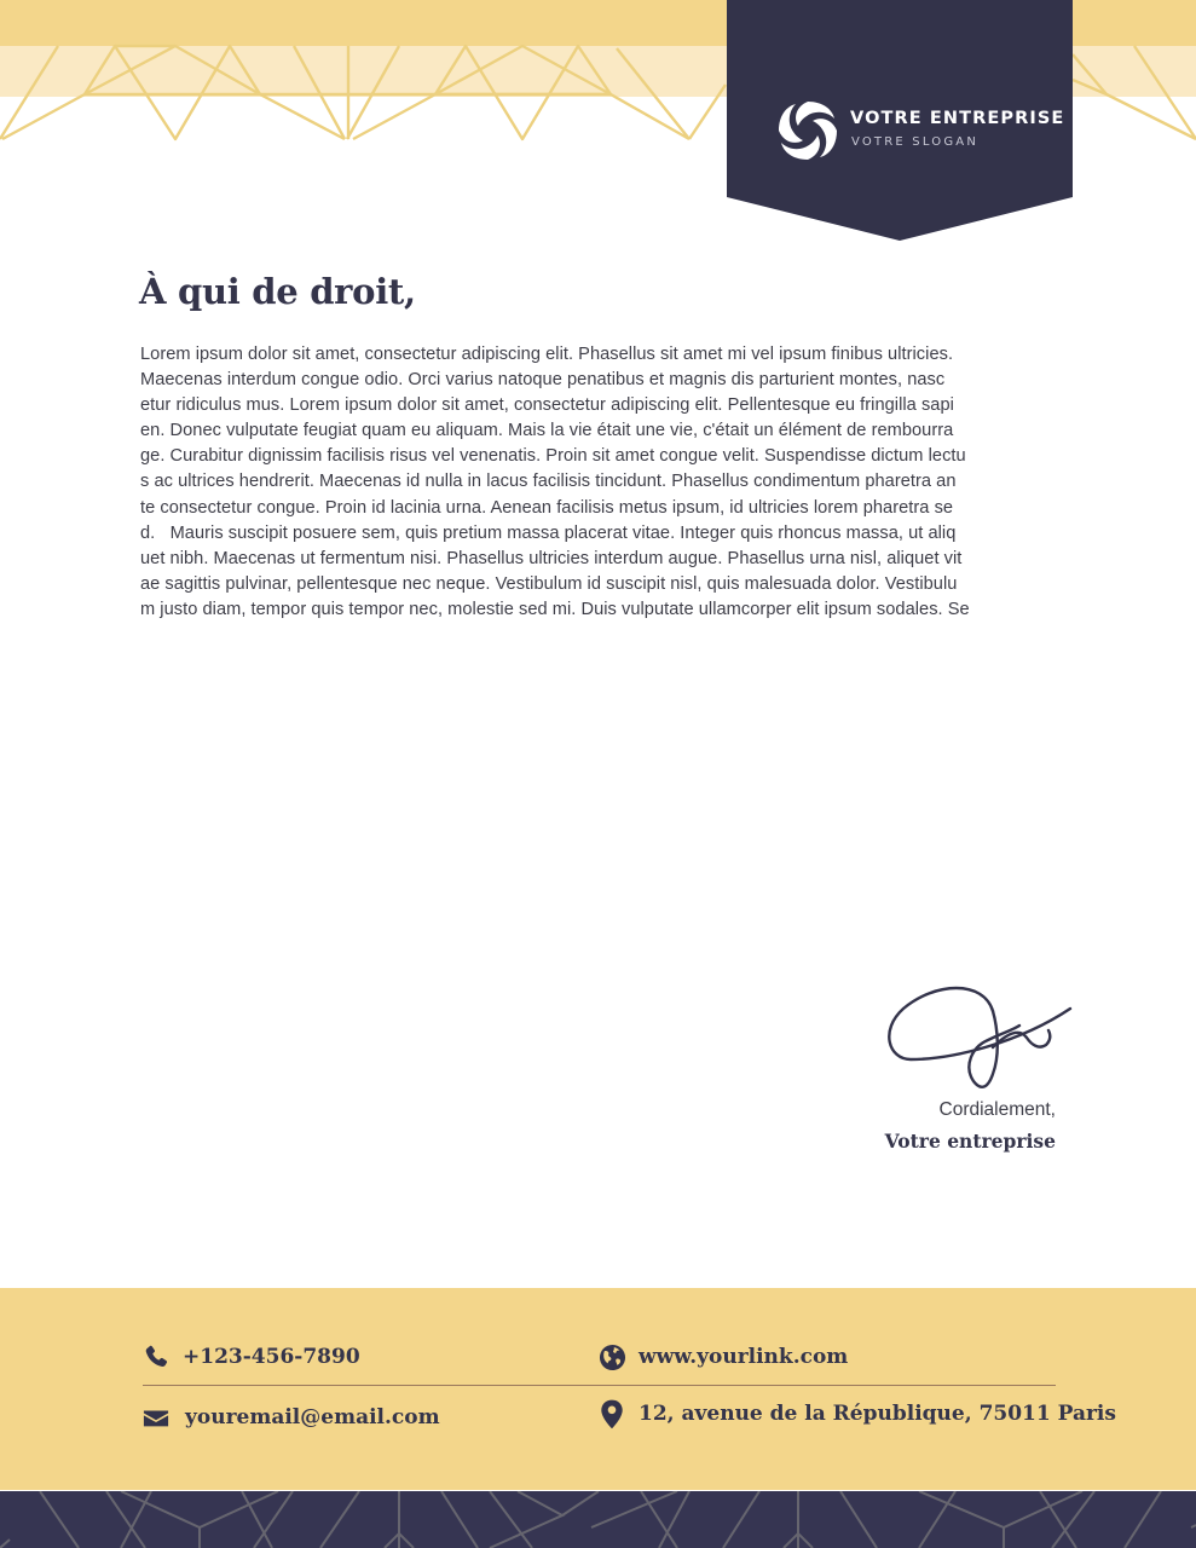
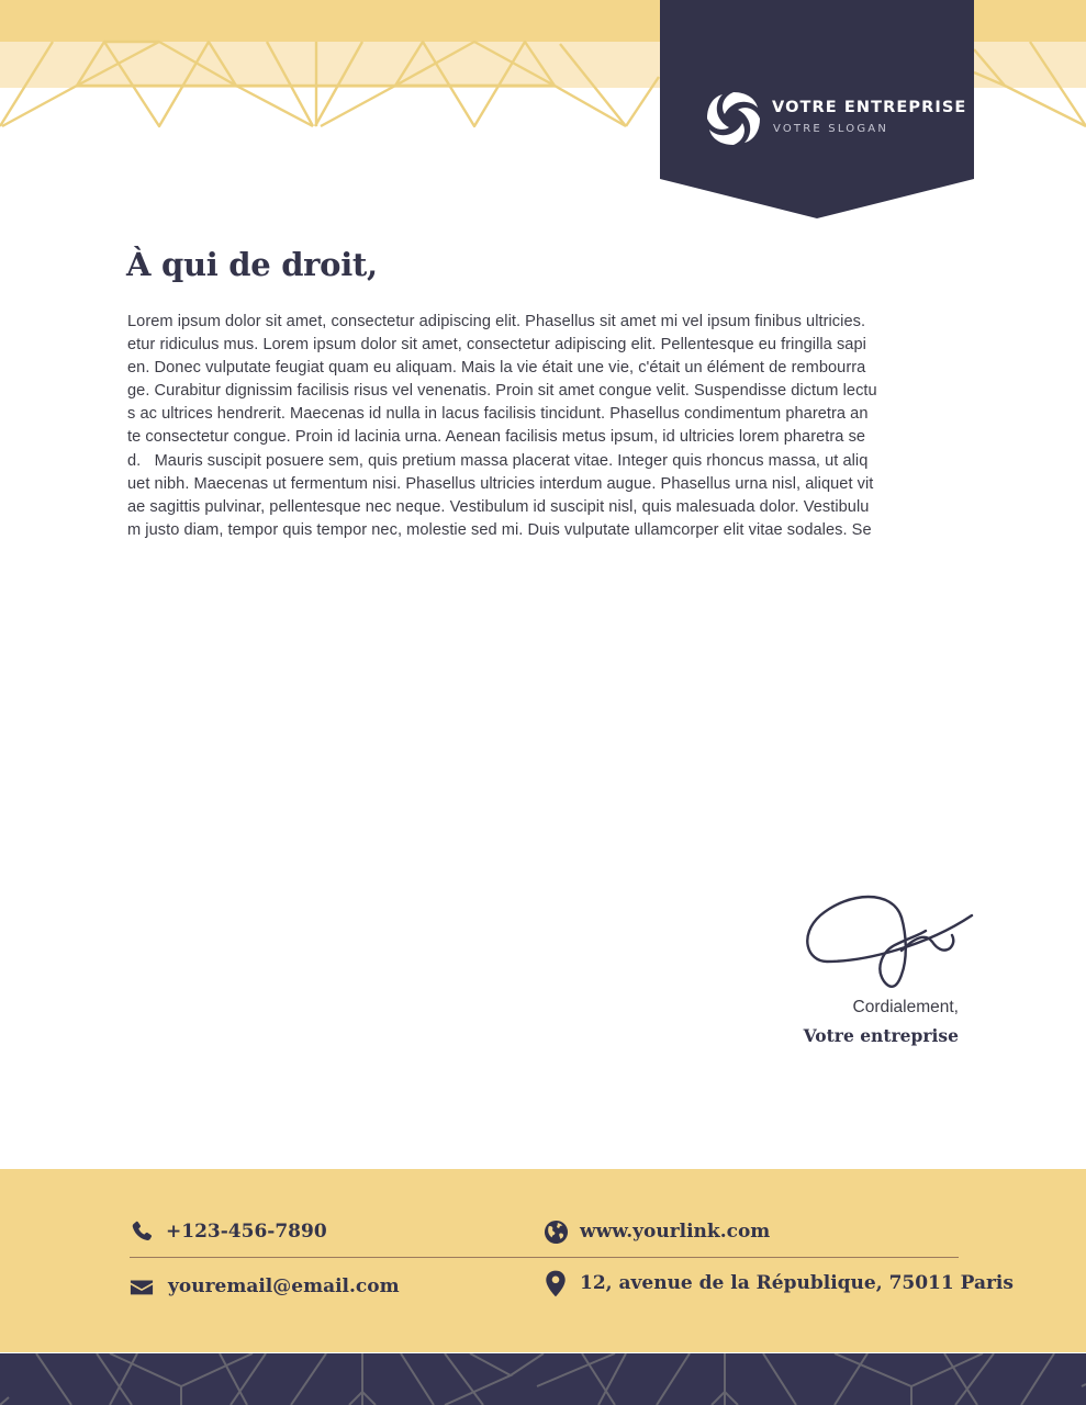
  VOTRE ENTREPRISE
  VOTRE SLOGAN
  À qui de droit,
  Lorem ipsum dolor sit amet, consectetur adipiscing elit. Phasellus sit amet mi vel ipsum finibus ultricies.
- Maecenas interdum congue odio. Orci varius natoque penatibus et magnis dis parturient montes, nasc
  etur ridiculus mus. Lorem ipsum dolor sit amet, consectetur adipiscing elit. Pellentesque eu fringilla sapi
  en. Donec vulputate feugiat quam eu aliquam. Mais la vie était une vie, c'était un élément de rembourra
  ge. Curabitur dignissim facilisis risus vel venenatis. Proin sit amet congue velit. Suspendisse dictum lectu
  s ac ultrices hendrerit. Maecenas id nulla in lacus facilisis tincidunt. Phasellus condimentum pharetra an
  te consectetur congue. Proin id lacinia urna. Aenean facilisis metus ipsum, id ultricies lorem pharetra se
  d. Mauris suscipit posuere sem, quis pretium massa placerat vitae. Integer quis rhoncus massa, ut aliq
  uet nibh. Maecenas ut fermentum nisi. Phasellus ultricies interdum augue. Phasellus urna nisl, aliquet vit
  ae sagittis pulvinar, pellentesque nec neque. Vestibulum id suscipit nisl, quis malesuada dolor. Vestibulu
- m justo diam, tempor quis tempor nec, molestie sed mi. Duis vulputate ullamcorper elit ipsum sodales. Se
+ m justo diam, tempor quis tempor nec, molestie sed mi. Duis vulputate ullamcorper elit vitae sodales. Se
  Cordialement,
  Votre entreprise
  +123-456-7890
  www.yourlink.com
  youremail@email.com
  12, avenue de la République, 75011 Paris
